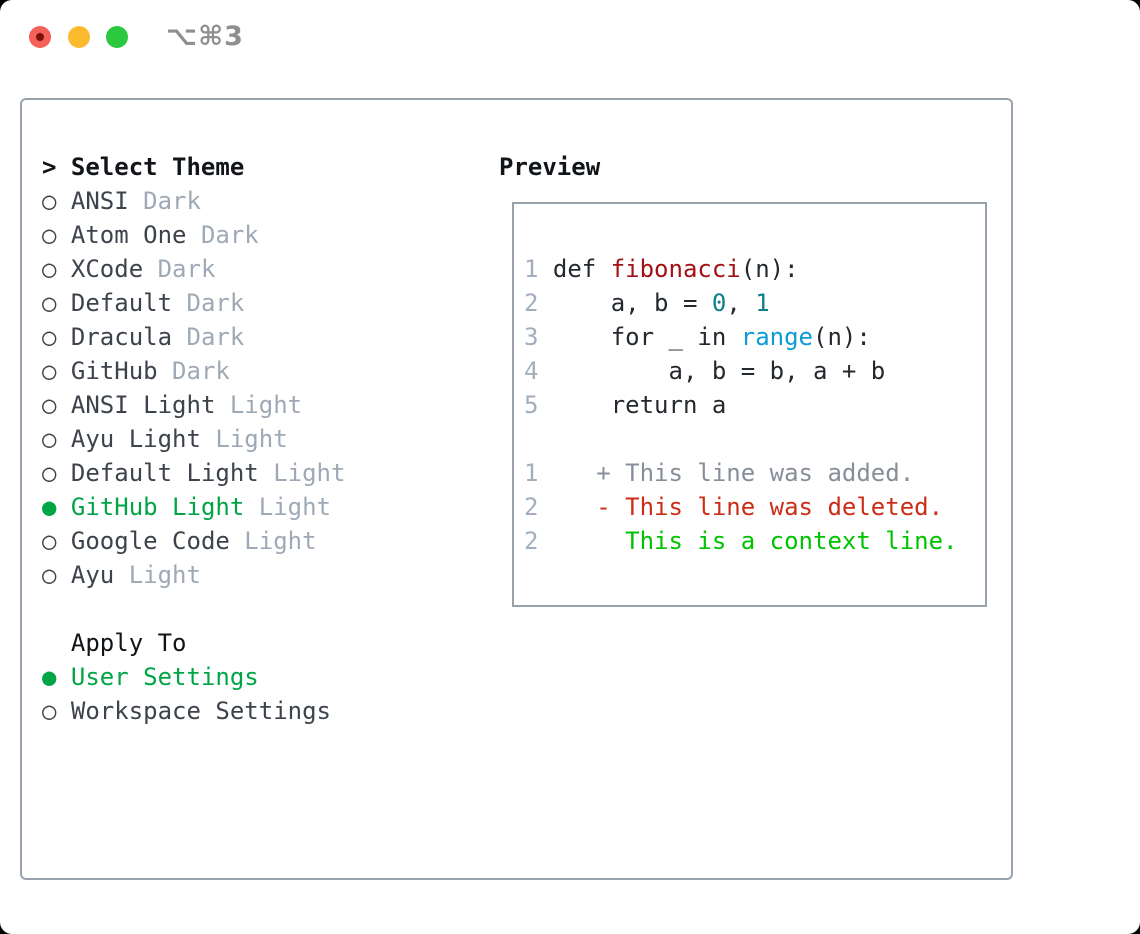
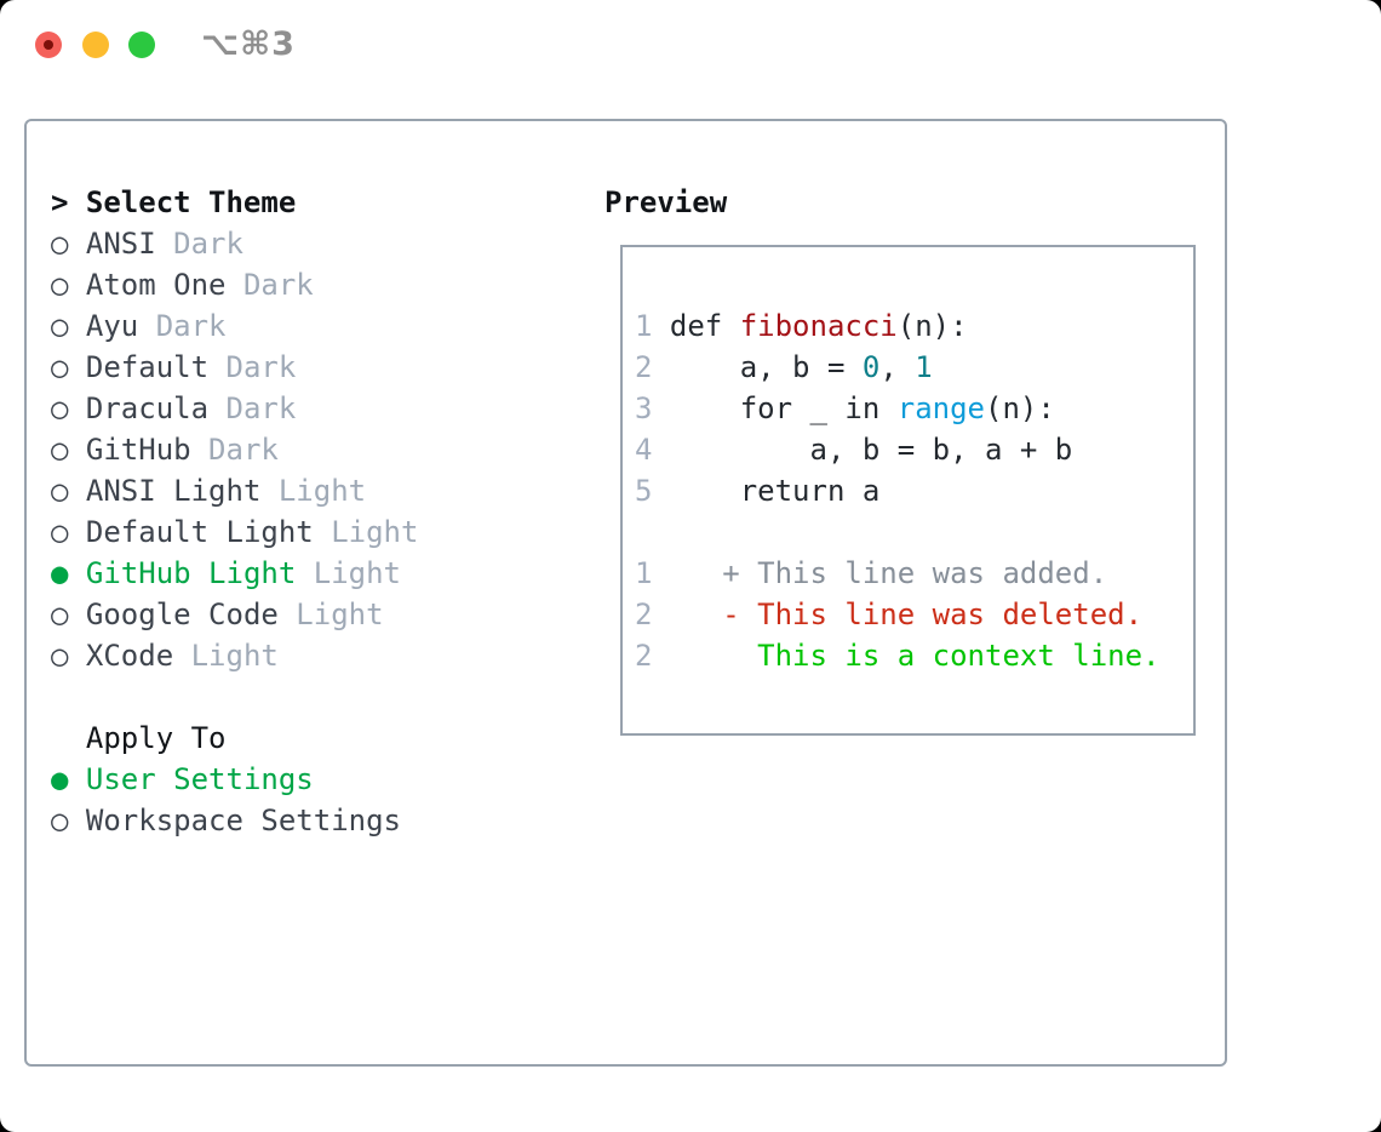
  ⌥⌘3
  > Select Theme
  ○ ANSI Dark
  ○ Atom One Dark
- ○ XCode Dark
+ ○ Ayu Dark
  ○ Default Dark
  ○ Dracula Dark
  ○ GitHub Dark
  ○ ANSI Light Light
- ○ Ayu Light Light
  ○ Default Light Light
  ● GitHub Light Light
  ○ Google Code Light
- ○ Ayu Light
+ ○ XCode Light
  Apply To
  ● User Settings
  ○ Workspace Settings
  Preview
  1 def fibonacci(n):
  2 a, b = 0, 1
  3 for _ in range(n):
  4 a, b = b, a + b
  5 return a
  1 + This line was added.
  2 - This line was deleted.
  2 This is a context line.
